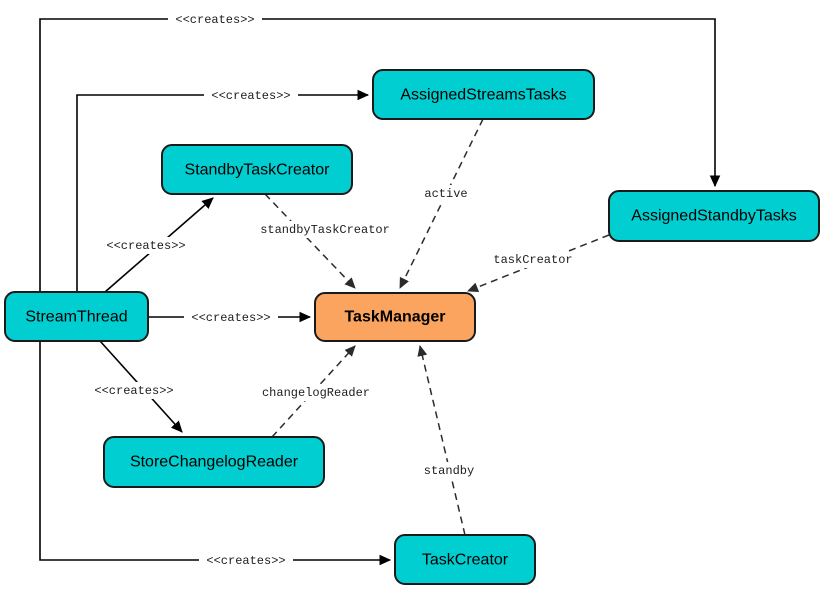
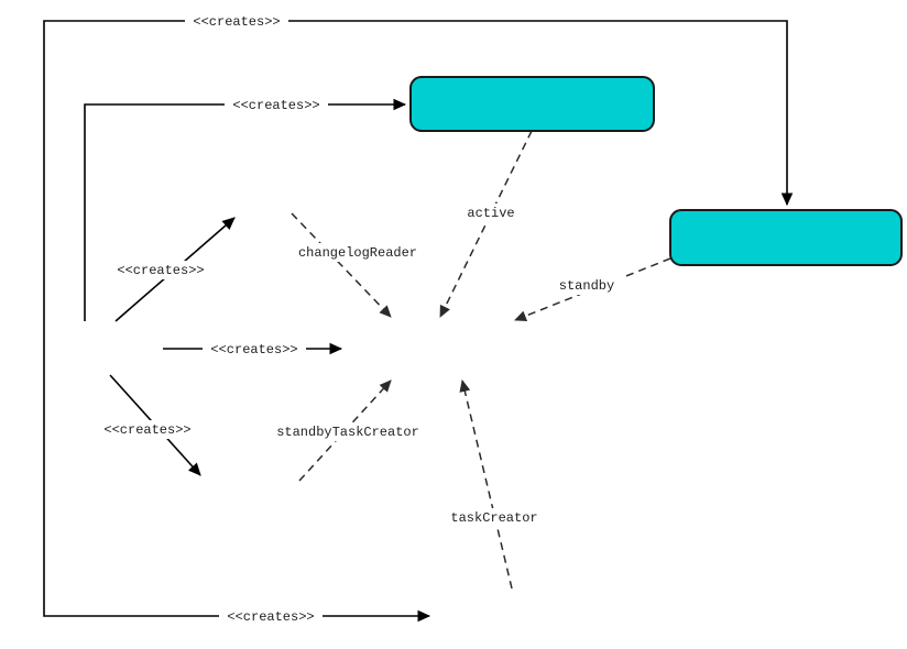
  <<creates>>
  <<creates>>
  <<creates>>
  <<creates>>
  <<creates>>
  <<creates>>
- standbyTaskCreator
+ changelogReader
  active
- taskCreator
+ standby
- changelogReader
+ standbyTaskCreator
- standby
+ taskCreator
- StreamThread
- StandbyTaskCreator
- AssignedStreamsTasks
- AssignedStandbyTasks
- TaskManager
- StoreChangelogReader
- TaskCreator
